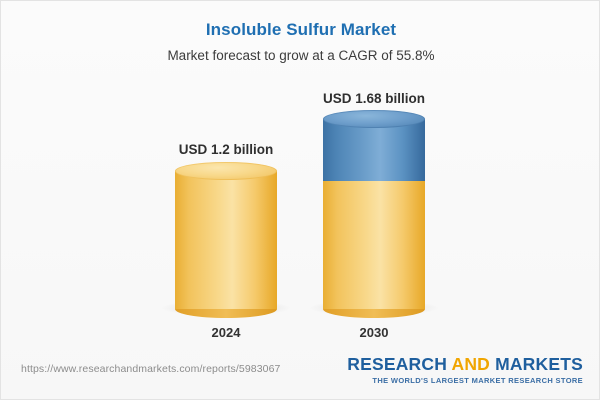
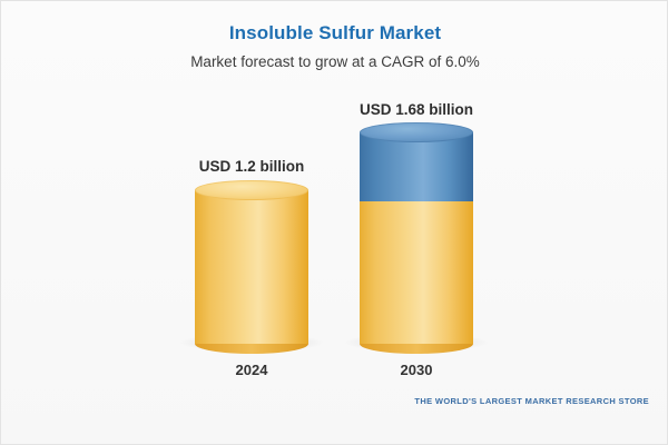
  Insoluble Sulfur Market
- Market forecast to grow at a CAGR of 55.8%
+ Market forecast to grow at a CAGR of 6.0%
  USD 1.2 billion
  2024
  USD 1.68 billion
  2030
- https://www.researchandmarkets.com/reports/5983067
- RESEARCH AND MARKETS
  THE WORLD'S LARGEST MARKET RESEARCH STORE
